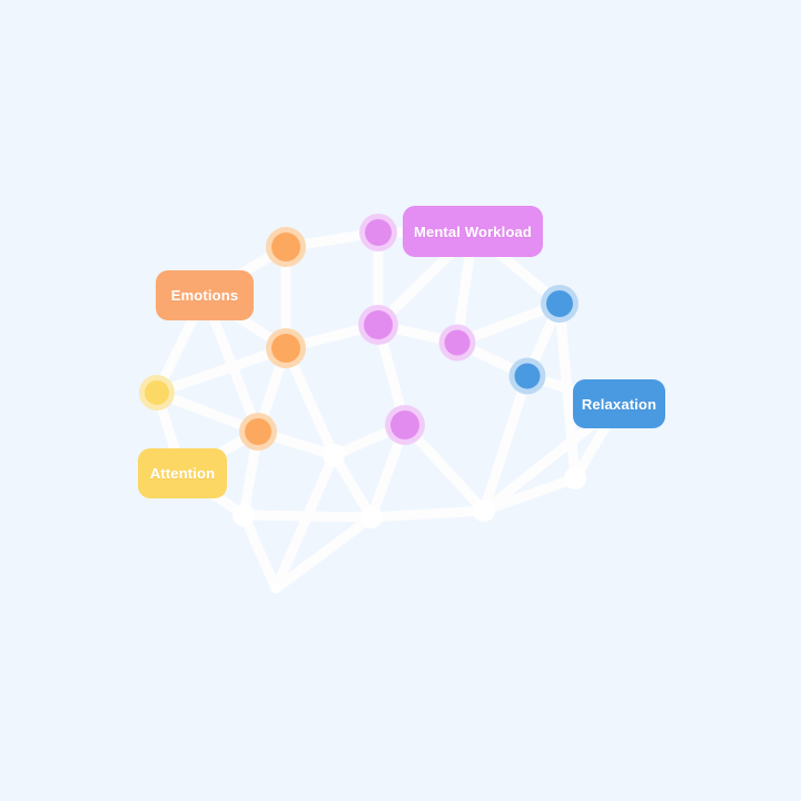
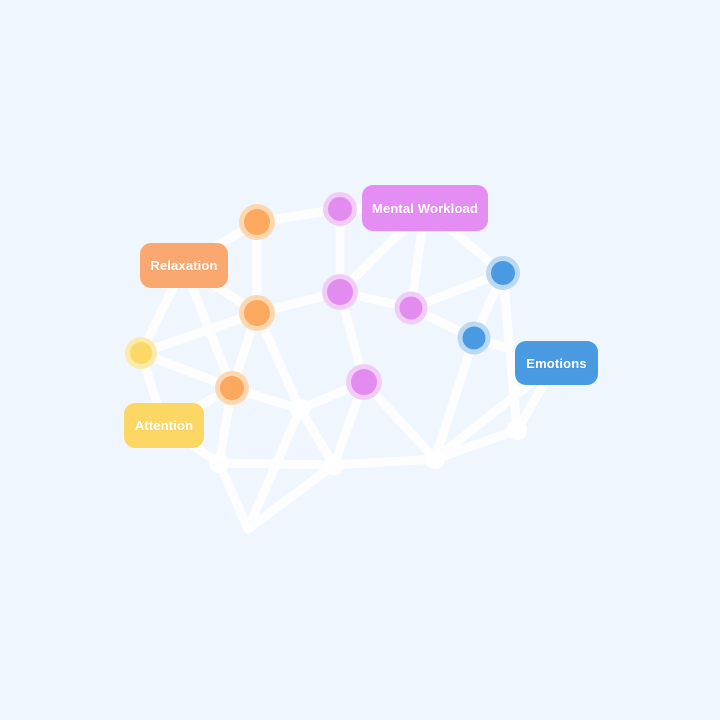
- Emotions
+ Relaxation
  Mental Workload
- Relaxation
+ Emotions
  Attention
